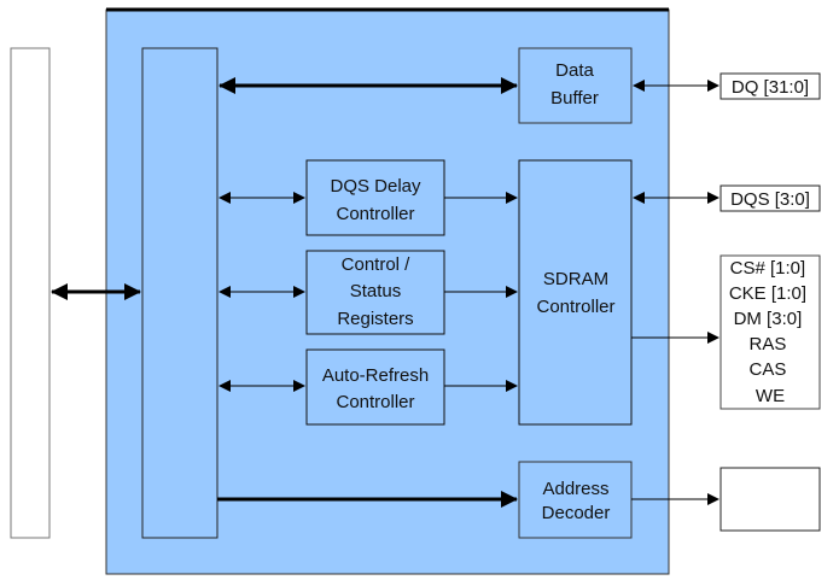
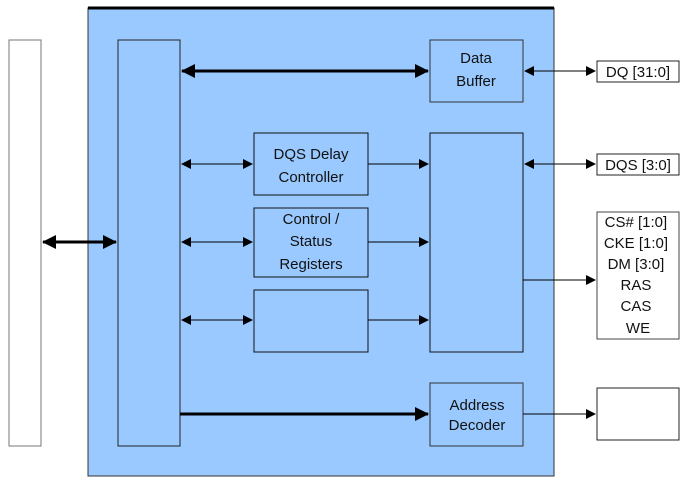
  Data Buffer
  DQS Delay Controller
  Control / Status Registers
- Auto-Refresh Controller
- SDRAM Controller
  Address Decoder
  DQ [31:0]
  DQS [3:0]
  CS# [1:0] CKE [1:0] DM [3:0] RAS CAS WE
